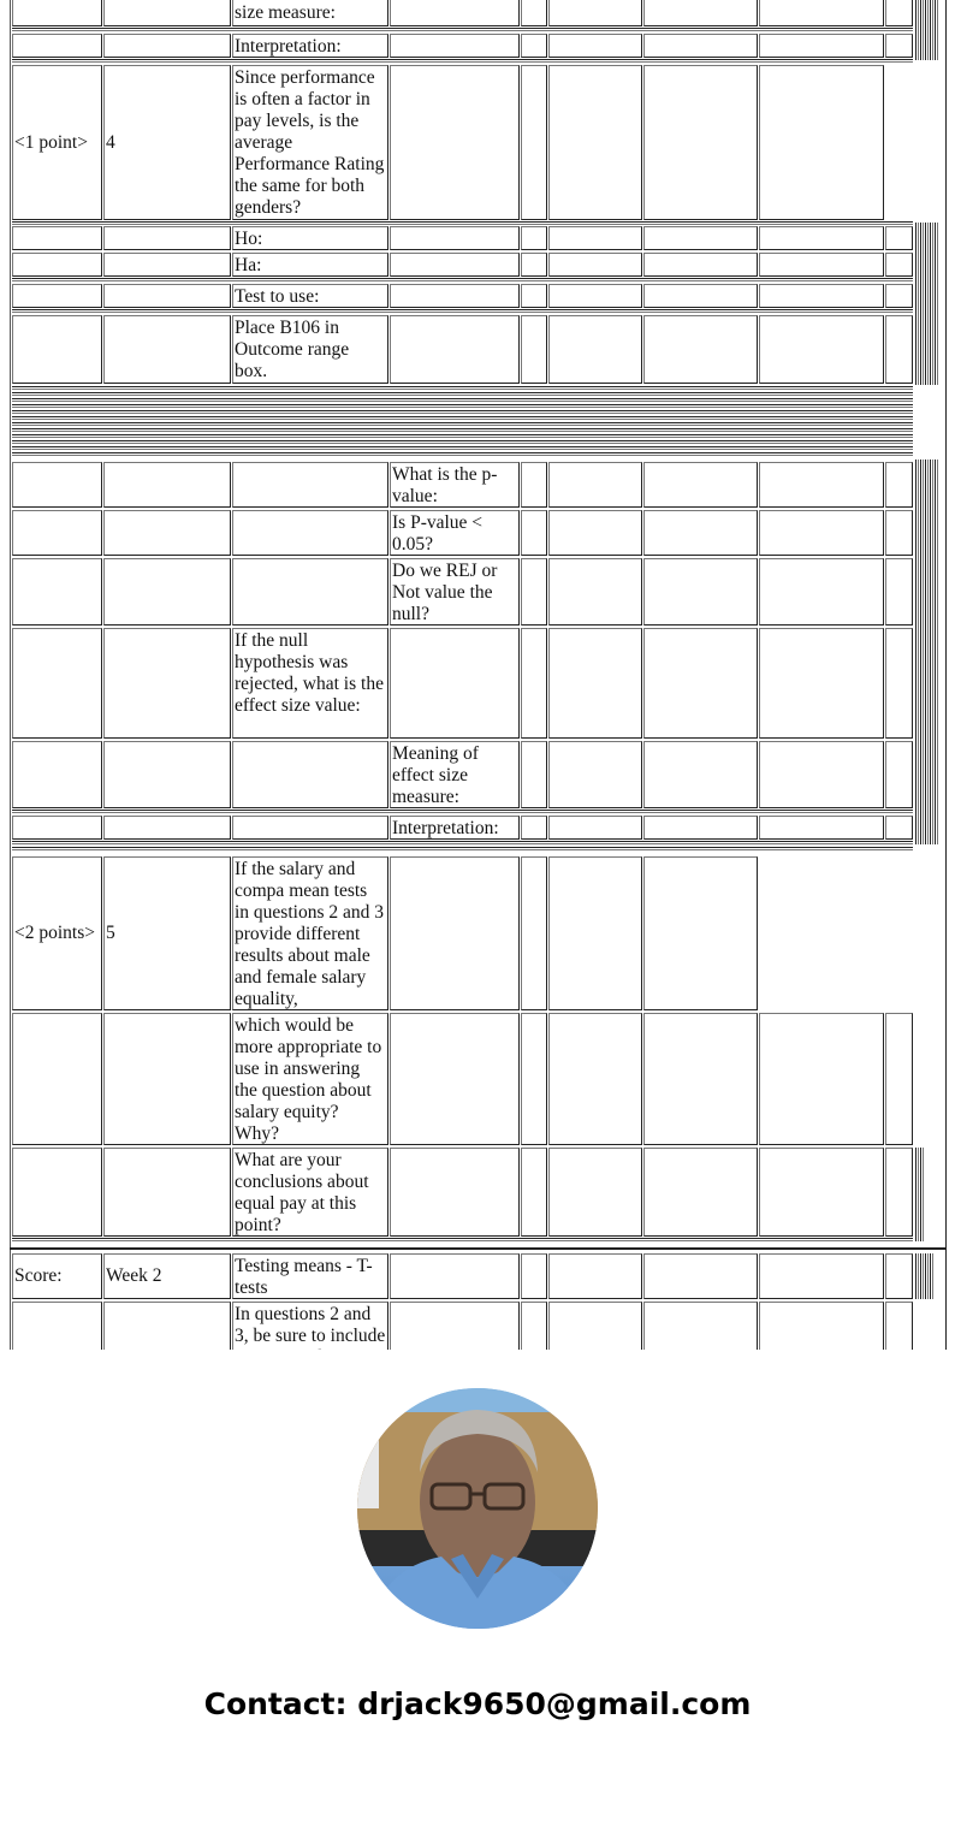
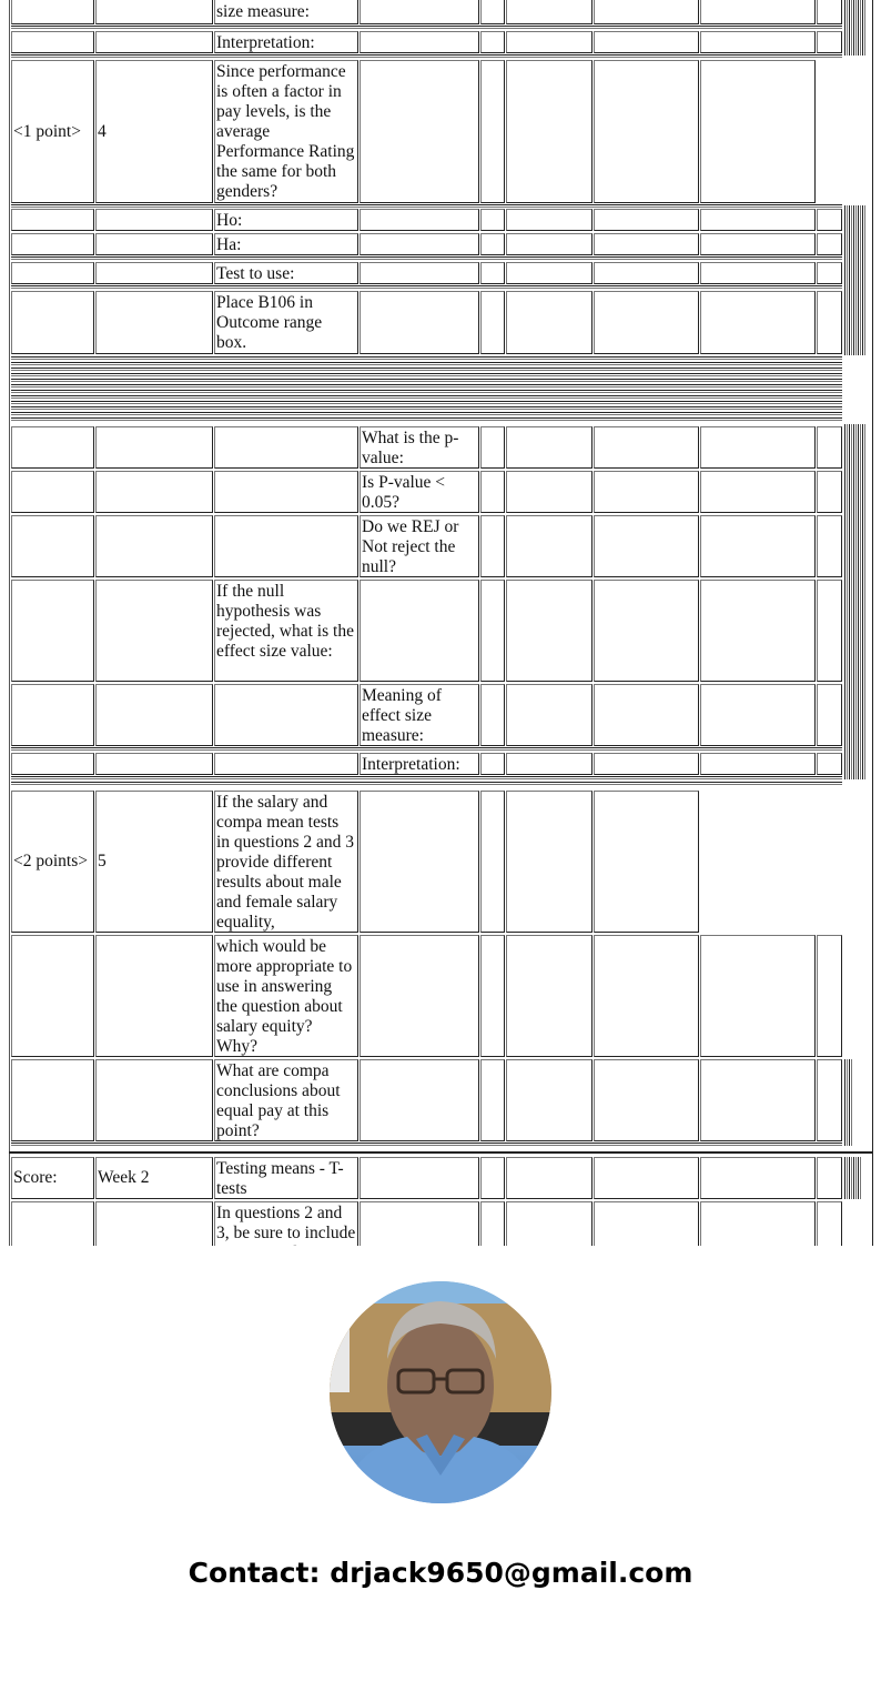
  size measure:
  Interpretation:
  <1 point>
  4
  Since performance is often a factor in pay levels, is the average Performance Rating the same for both genders?
  Ho:
  Ha:
  Test to use:
  Place B106 in Outcome range box.
  What is the p-value:
  Is P-value < 0.05?
- Do we REJ or Not value the null?
+ Do we REJ or Not reject the null?
  If the null hypothesis was rejected, what is the effect size value:
  Meaning of effect size measure:
  Interpretation:
  <2 points>
  5
  If the salary and compa mean tests in questions 2 and 3 provide different results about male and female salary equality,
  which would be more appropriate to use in answering the question about salary equity? Why?
- What are your conclusions about equal pay at this point?
+ What are compa conclusions about equal pay at this point?
  Score:
  Week 2
  Testing means - T-tests
  In questions 2 and 3, be sure to include
  Contact: drjack9650@gmail.com
